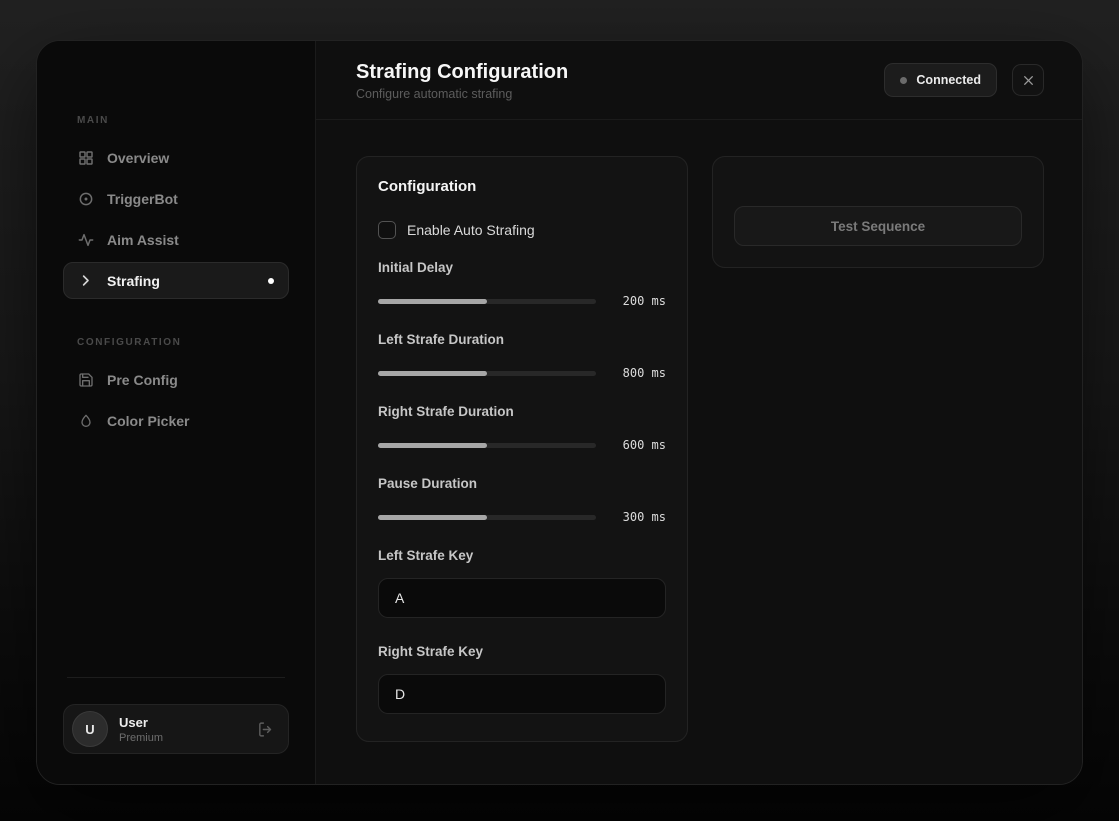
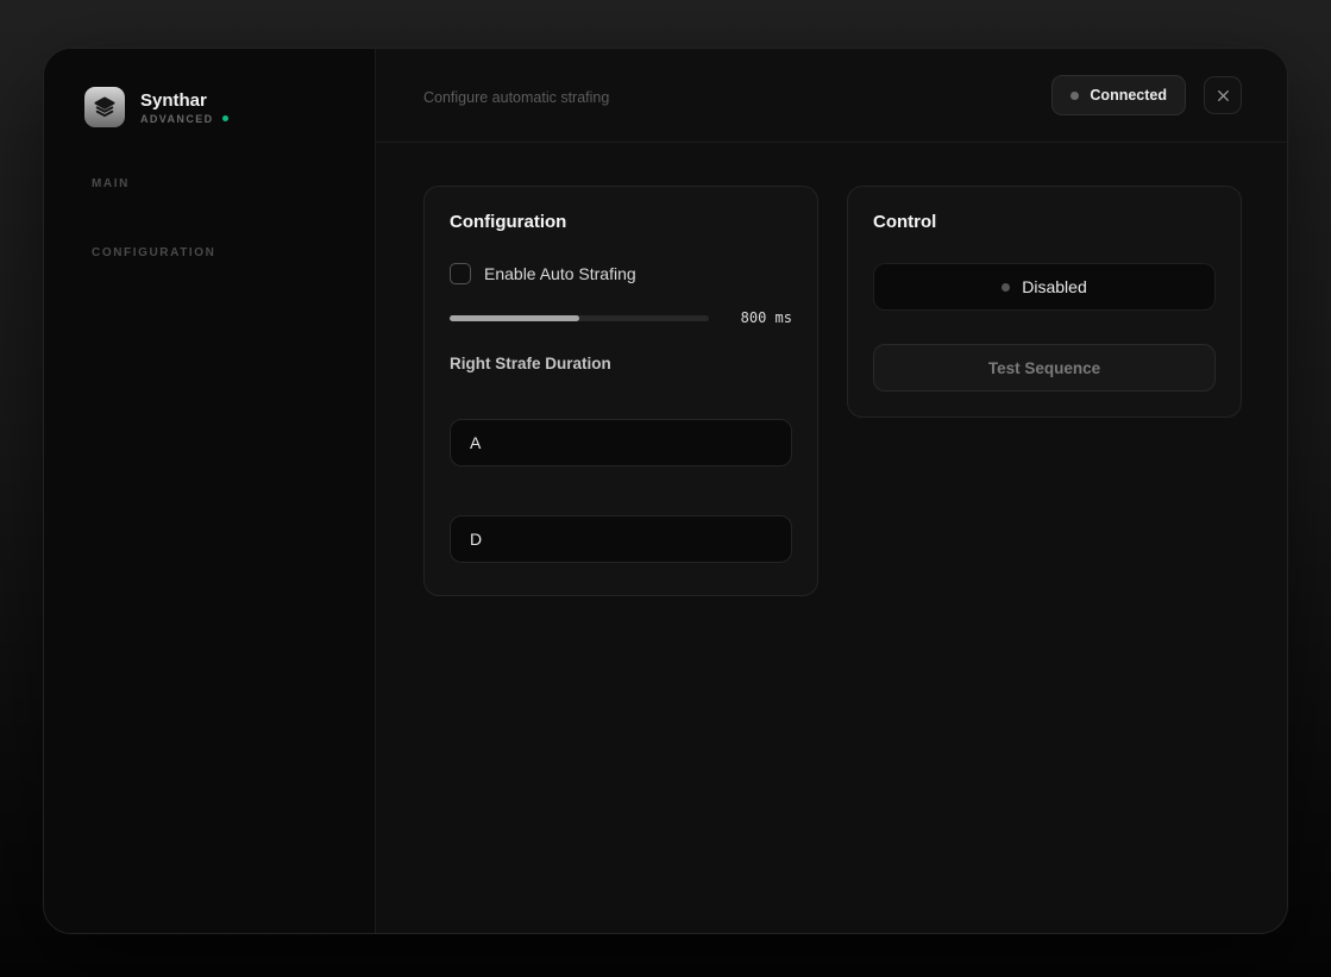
+ Synthar
+ ADVANCED
  MAIN
- Overview
- TriggerBot
- Aim Assist
- Strafing
  CONFIGURATION
- Pre Config
- Color Picker
- U
- User
- Premium
- Strafing Configuration
  Configure automatic strafing
  Connected
  Configuration
  Enable Auto Strafing
- Initial Delay
- 200 ms
- Left Strafe Duration
  800 ms
  Right Strafe Duration
- 600 ms
- Pause Duration
- 300 ms
- Left Strafe Key
  A
- Right Strafe Key
  D
+ Control
+ Disabled
  Test Sequence
